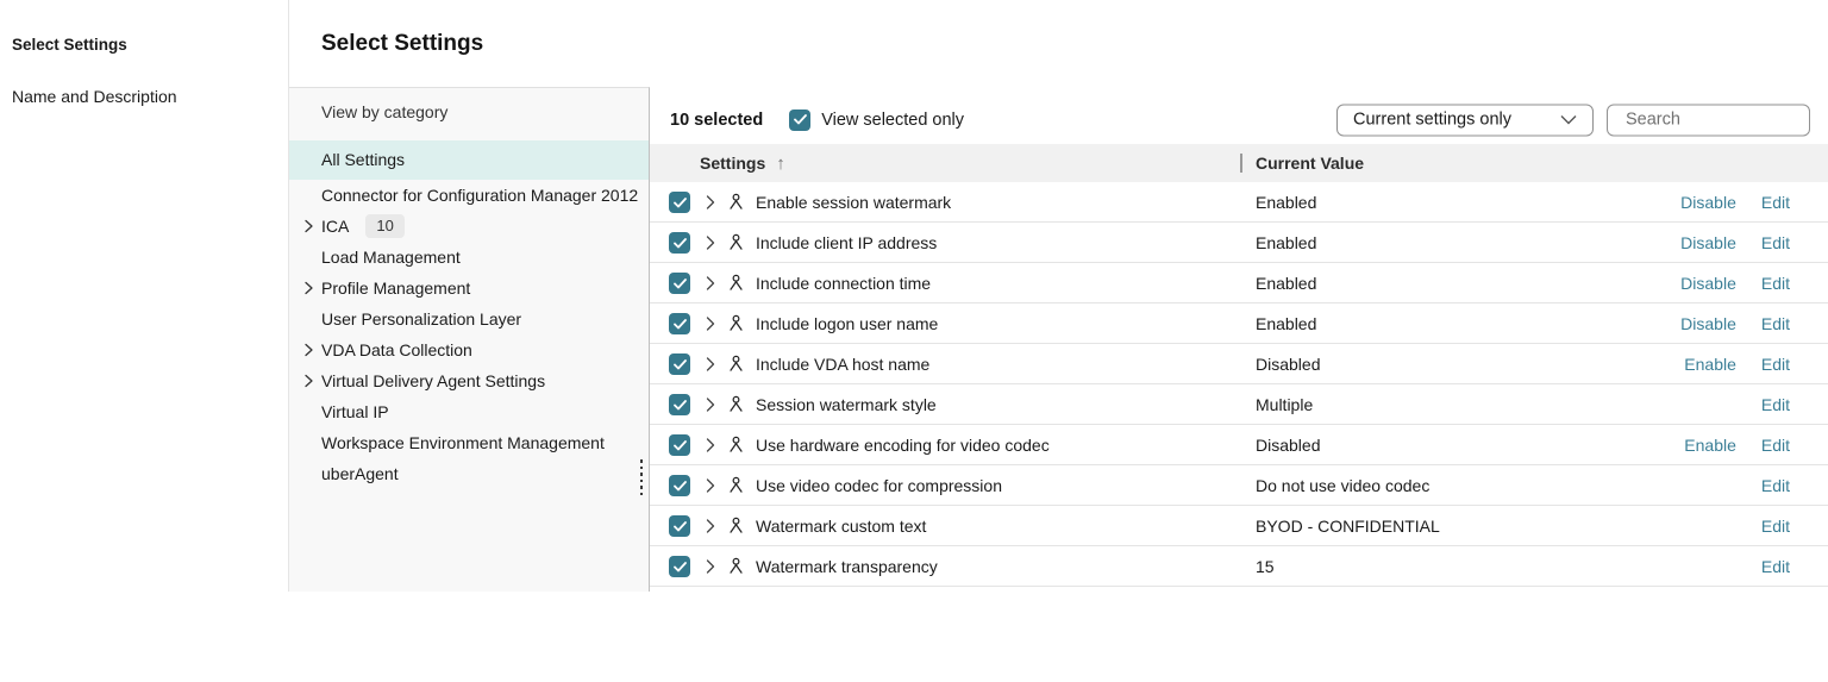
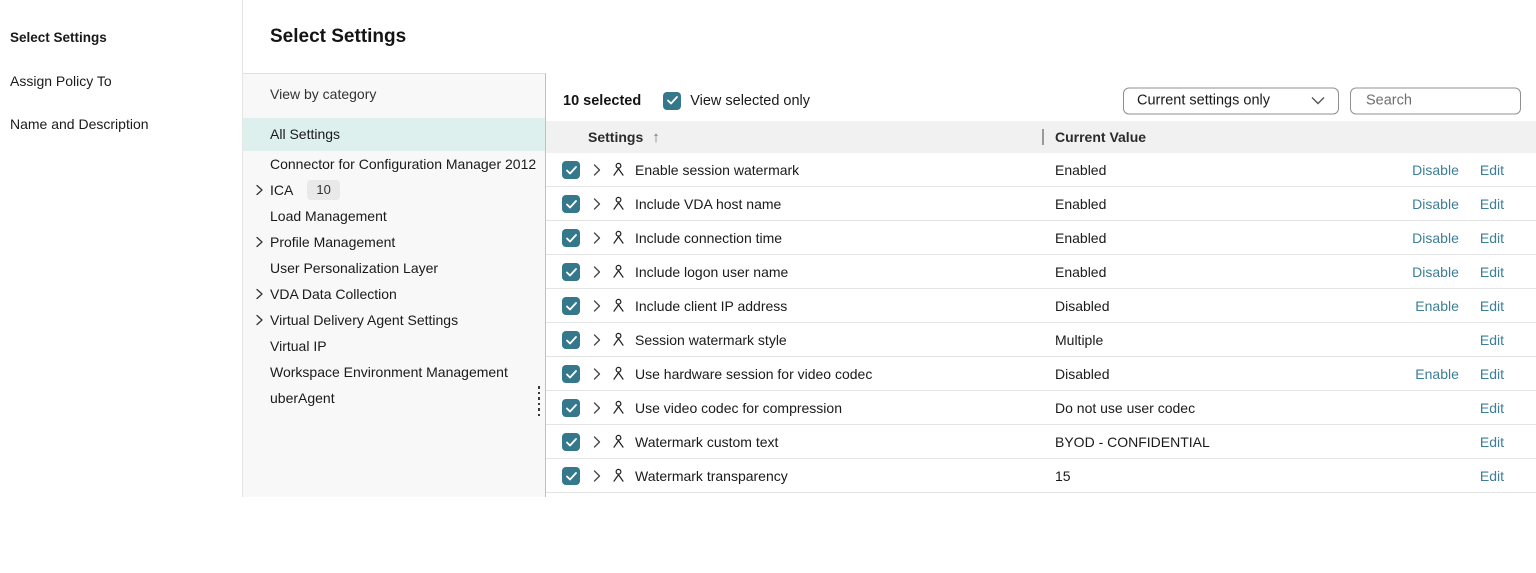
  Select Settings
+ Assign Policy To
  Name and Description
  Select Settings
  View by category
  All Settings
  Connector for Configuration Manager 2012
  ICA
  10
  Load Management
  Profile Management
  User Personalization Layer
  VDA Data Collection
  Virtual Delivery Agent Settings
  Virtual IP
  Workspace Environment Management
  uberAgent
  10 selected
  View selected only
  Current settings only
  Search
  Settings
  ↑
  Current Value
  Enable session watermark
  Enabled
  Disable
  Edit
- Include client IP address
+ Include VDA host name
  Enabled
  Disable
  Edit
  Include connection time
  Enabled
  Disable
  Edit
  Include logon user name
  Enabled
  Disable
  Edit
- Include VDA host name
+ Include client IP address
  Disabled
  Enable
  Edit
  Session watermark style
  Multiple
  Edit
- Use hardware encoding for video codec
+ Use hardware session for video codec
  Disabled
  Enable
  Edit
  Use video codec for compression
- Do not use video codec
+ Do not use user codec
  Edit
  Watermark custom text
  BYOD - CONFIDENTIAL
  Edit
  Watermark transparency
  15
  Edit
